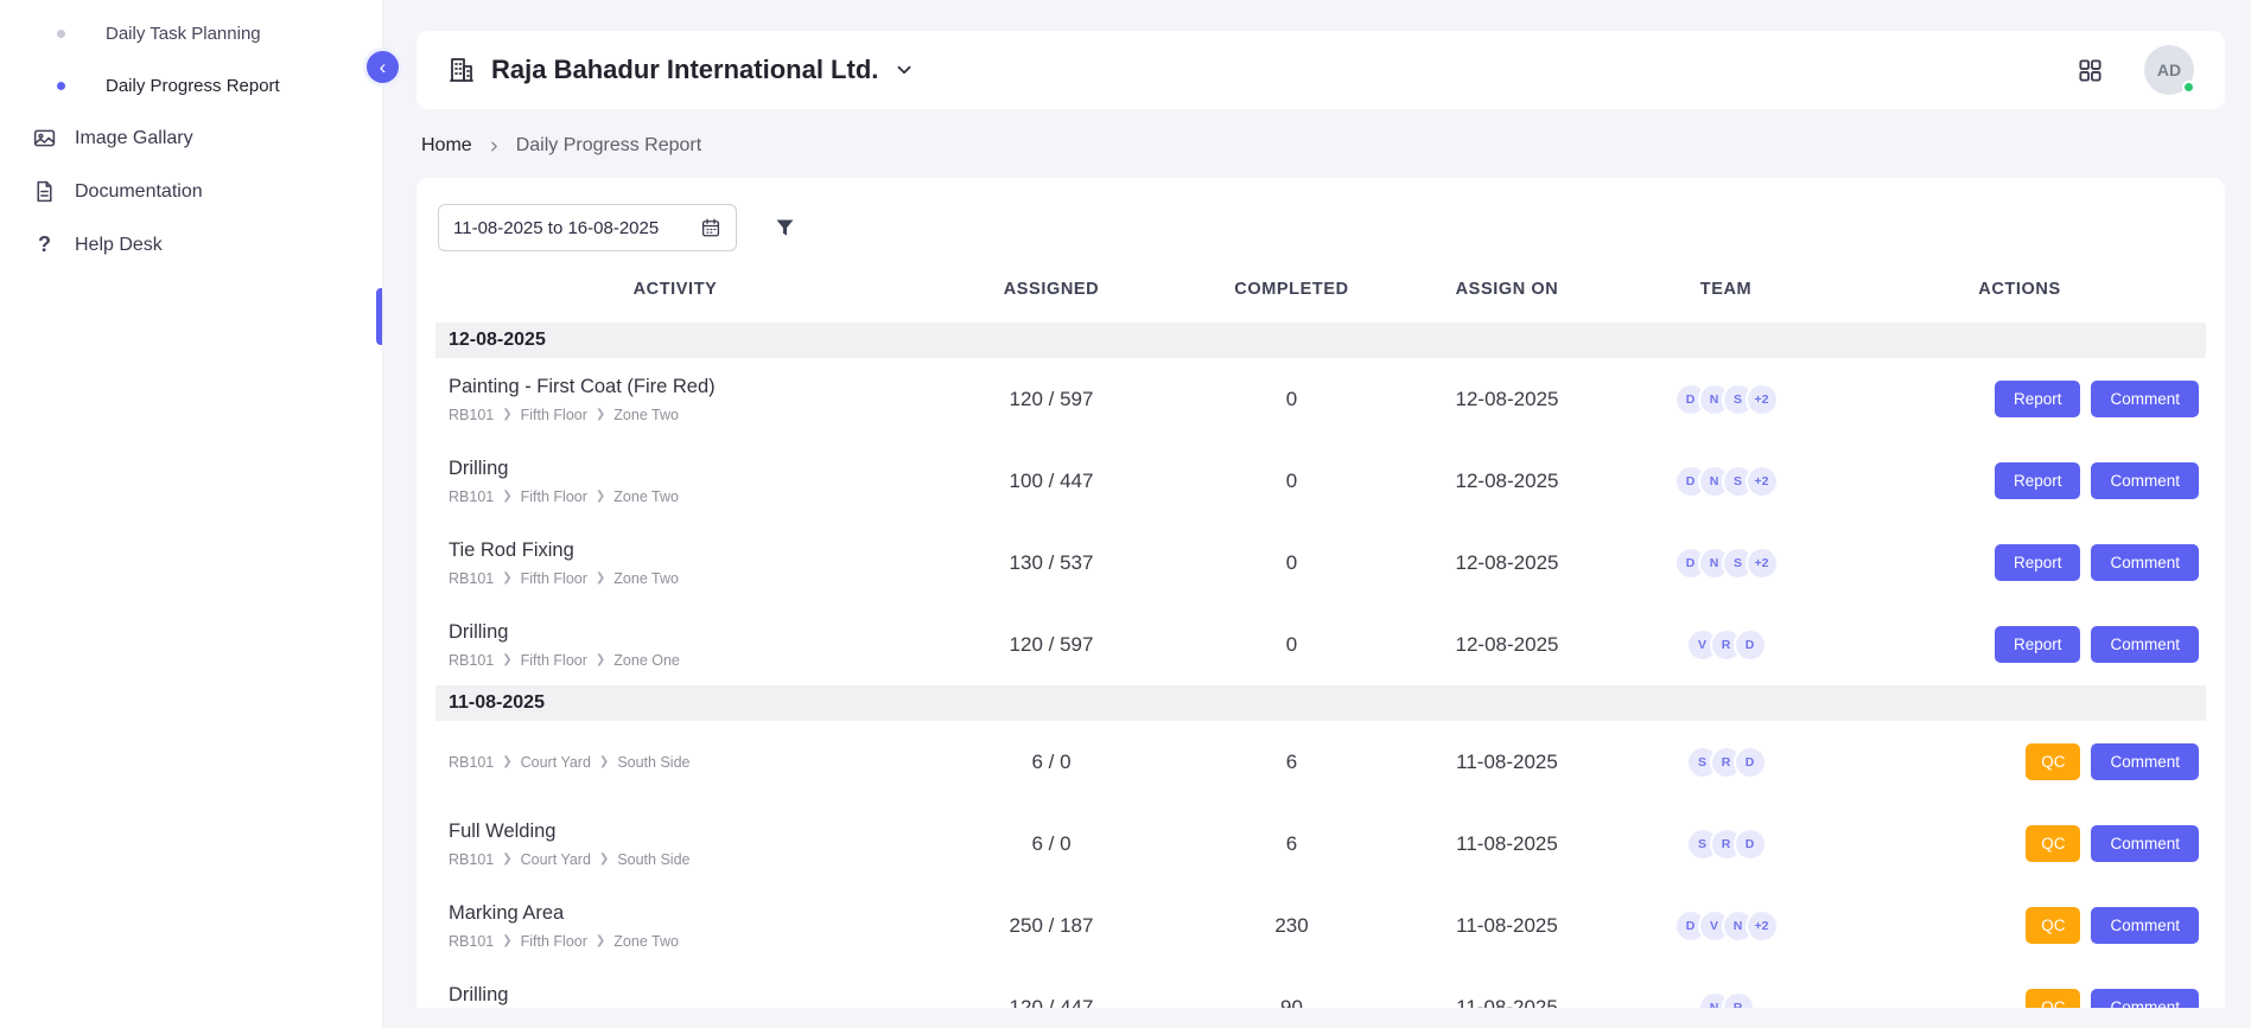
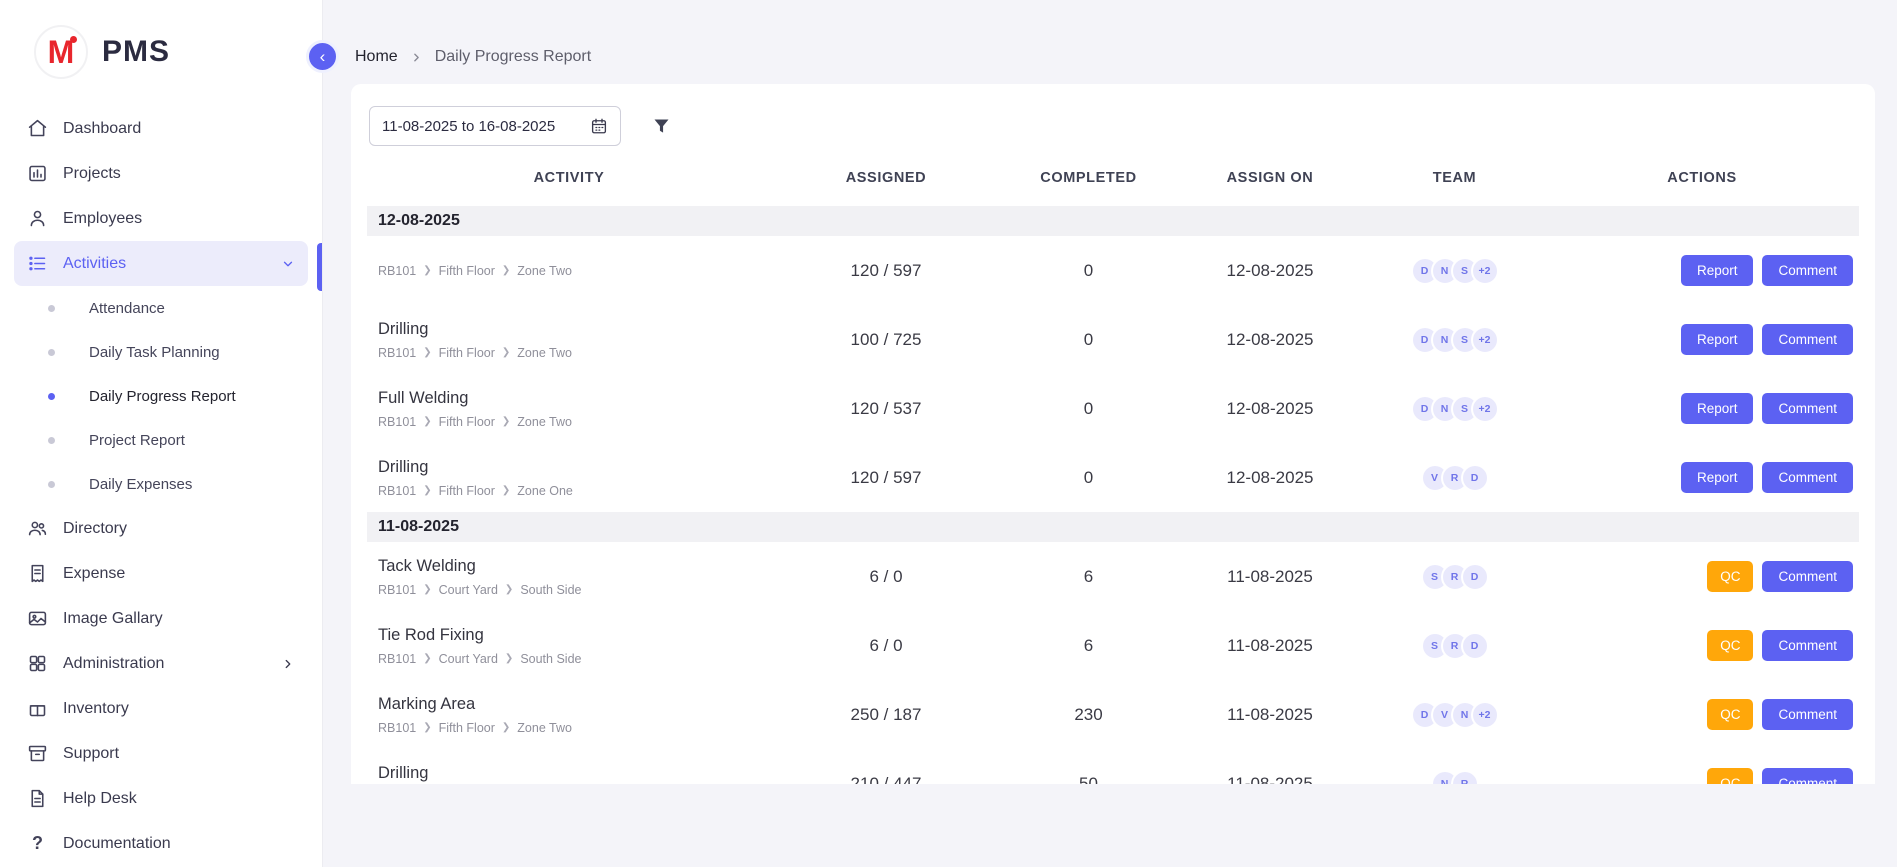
+ M
+ PMS
+ Dashboard
+ Projects
+ Employees
+ Activities
+ Attendance
  Daily Task Planning
  Daily Progress Report
+ Project Report
+ Daily Expenses
+ Directory
+ Expense
  Image Gallary
+ Administration
+ Inventory
+ Support
- Documentation
+ Help Desk
  ?
- Help Desk
+ Documentation
  ‹
- Raja Bahadur International Ltd.
- AD
  Home
  Daily Progress Report
  11-08-2025 to 16-08-2025
  ACTIVITY
  ASSIGNED
  COMPLETED
  ASSIGN ON
  TEAM
  ACTIONS
  12-08-2025
- Painting - First Coat (Fire Red)
  RB101
  ❯
  Fifth Floor
  ❯
  Zone Two
  120 / 597
  0
  12-08-2025
  D
  N
  S
  +2
  Report
  Comment
  Drilling
  RB101
  ❯
  Fifth Floor
  ❯
  Zone Two
- 100 / 447
+ 100 / 725
  0
  12-08-2025
  D
  N
  S
  +2
  Report
  Comment
- Tie Rod Fixing
+ Full Welding
  RB101
  ❯
  Fifth Floor
  ❯
  Zone Two
- 130 / 537
+ 120 / 537
  0
  12-08-2025
  D
  N
  S
  +2
  Report
  Comment
  Drilling
  RB101
  ❯
  Fifth Floor
  ❯
  Zone One
  120 / 597
  0
  12-08-2025
  V
  R
  D
  Report
  Comment
  11-08-2025
+ Tack Welding
  RB101
  ❯
  Court Yard
  ❯
  South Side
  6 / 0
  6
  11-08-2025
  S
  R
  D
  QC
  Comment
- Full Welding
+ Tie Rod Fixing
  RB101
  ❯
  Court Yard
  ❯
  South Side
  6 / 0
  6
  11-08-2025
  S
  R
  D
  QC
  Comment
  Marking Area
  RB101
  ❯
  Fifth Floor
  ❯
  Zone Two
  250 / 187
  230
  11-08-2025
  D
  V
  N
  +2
  QC
  Comment
  Drilling
- 120 / 447
+ 210 / 447
- 90
+ 50
  11-08-2025
  N
  R
  QC
  Comment
